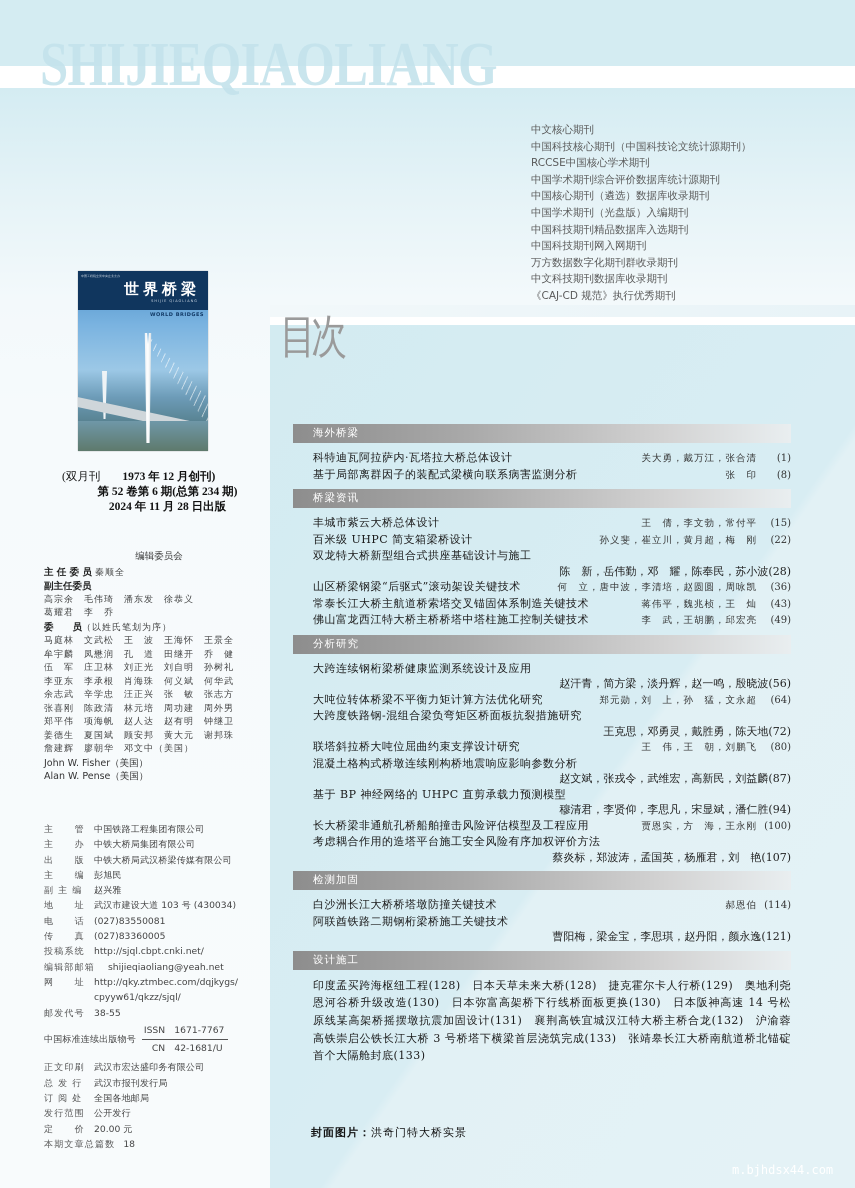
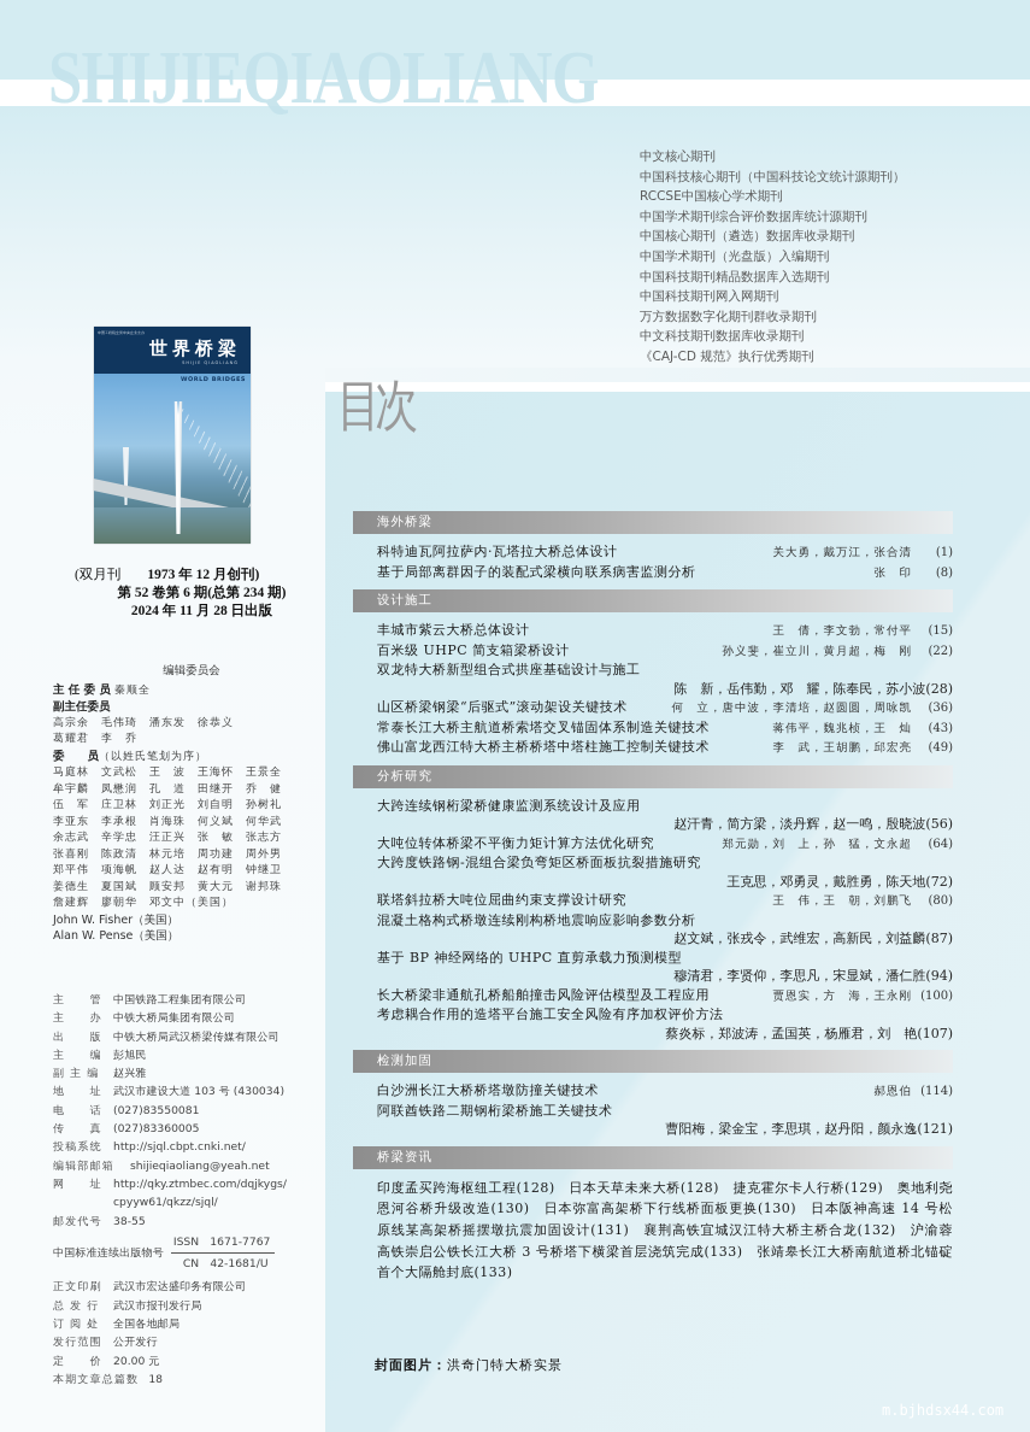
  SHIJIEQIAOLIANG
  中文核心期刊
  中国科技核心期刊（中国科技论文统计源期刊）
  RCCSE中国核心学术期刊
  中国学术期刊综合评价数据库统计源期刊
  中国核心期刊（遴选）数据库收录期刊
  中国学术期刊（光盘版）入编期刊
  中国科技期刊精品数据库入选期刊
  中国科技期刊网入网期刊
  万方数据数字化期刊群收录期刊
  中文科技期刊数据库收录期刊
  《CAJ-CD 规范》执行优秀期刊
  世界桥梁
  (双月刊 1973 年 12 月创刊)
  第 52 卷第 6 期(总第 234 期)
  2024 年 11 月 28 日出版
  编辑委员会
  主 任 委 员 秦顺全
  副主任委员
  高宗余 毛伟琦 潘东发 徐恭义
  葛耀君 李 乔
  委 员（以姓氏笔划为序）
  马庭林 文武松 王 波 王海怀 王景全
  牟宇麟 凤懋润 孔 道 田继开 乔 健
  伍 军 庄卫林 刘正光 刘自明 孙树礼
  李亚东 李承根 肖海珠 何义斌 何华武
  余志武 辛学忠 汪正兴 张 敏 张志方
  张喜刚 陈政清 林元培 周功建 周外男
  郑平伟 项海帆 赵人达 赵有明 钟继卫
  姜德生 夏国斌 顾安邦 黄大元 谢邦珠
  詹建辉 廖朝华 邓文中（美国）
  John W. Fisher（美国）
  Alan W. Pense（美国）
  主 管
  中国铁路工程集团有限公司
  主 办
  中铁大桥局集团有限公司
  出 版
  中铁大桥局武汉桥梁传媒有限公司
  主 编
  彭旭民
  副 主 编
  赵兴雅
  地 址
  武汉市建设大道 103 号 (430034)
  电 话
  (027)83550081
  传 真
  (027)83360005
  投稿系统
  http://sjql.cbpt.cnki.net/
  编辑部邮箱
  shijieqiaoliang@yeah.net
  网 址
  http://qky.ztmbec.com/dqjkygs/
  cpyyw61/qkzz/sjql/
  邮发代号
  38-55
  中国标准连续出版物号
  ISSN 1671-7767
  CN 42-1681/U
  正文印刷
  武汉市宏达盛印务有限公司
  总 发 行
  武汉市报刊发行局
  订 阅 处
  全国各地邮局
  发行范围
  公开发行
  定 价
  20.00 元
  本期文章总篇数
  18
  目次
  海外桥梁
  科特迪瓦阿拉萨内·瓦塔拉大桥总体设计
  关大勇，戴万江，张合清 (1)
  基于局部离群因子的装配式梁横向联系病害监测分析
  张 印 (8)
- 桥梁资讯
+ 设计施工
  丰城市紫云大桥总体设计
  王 倩，李文勃，常付平 (15)
  百米级 UHPC 简支箱梁桥设计
  孙义斐，崔立川，黄月超，梅 刚 (22)
  双龙特大桥新型组合式拱座基础设计与施工
  陈 新，岳伟勤，邓 耀，陈奉民，苏小波
  (28)
  山区桥梁钢梁“后驱式”滚动架设关键技术
  何 立，唐中波，李清培，赵圆圆，周咏凯 (36)
  常泰长江大桥主航道桥索塔交叉锚固体系制造关键技术
  蒋伟平，魏兆桢，王 灿 (43)
  佛山富龙西江特大桥主桥桥塔中塔柱施工控制关键技术
  李 武，王胡鹏，邱宏亮 (49)
  分析研究
  大跨连续钢桁梁桥健康监测系统设计及应用
  赵汗青，简方梁，淡丹辉，赵一鸣，殷晓波
  (56)
  大吨位转体桥梁不平衡力矩计算方法优化研究
  郑元勋，刘 上，孙 猛，文永超 (64)
  大跨度铁路钢-混组合梁负弯矩区桥面板抗裂措施研究
  王克思，邓勇灵，戴胜勇，陈天地
  (72)
  联塔斜拉桥大吨位屈曲约束支撑设计研究
  王 伟，王 朝，刘鹏飞 (80)
  混凝土格构式桥墩连续刚构桥地震响应影响参数分析
  赵文斌，张戎令，武维宏，高新民，刘益麟
  (87)
  基于 BP 神经网络的 UHPC 直剪承载力预测模型
  穆清君，李贤仰，李思凡，宋显斌，潘仁胜
  (94)
  长大桥梁非通航孔桥船舶撞击风险评估模型及工程应用
  贾恩实，方 海，王永刚 (100)
  考虑耦合作用的造塔平台施工安全风险有序加权评价方法
  蔡炎标，郑波涛，孟国英，杨雁君，刘 艳
  (107)
  检测加固
  白沙洲长江大桥桥塔墩防撞关键技术
  郝恩伯 (114)
  阿联酋铁路二期钢桁梁桥施工关键技术
  曹阳梅，梁金宝，李思琪，赵丹阳，颜永逸
  (121)
- 设计施工
+ 桥梁资讯
  印度孟买跨海枢纽工程(128) 日本天草未来大桥(128) 捷克霍尔卡人行桥(129) 奥地利尧恩河谷桥升级改造(130) 日本弥富高架桥下行线桥面板更换(130) 日本阪神高速 14 号松原线某高架桥摇摆墩抗震加固设计(131) 襄荆高铁宜城汉江特大桥主桥合龙(132) 沪渝蓉高铁崇启公铁长江大桥 3 号桥塔下横梁首层浇筑完成(133) 张靖皋长江大桥南航道桥北锚碇首个大隔舱封底(133)
  封面图片：洪奇门特大桥实景
  m.bjhdsx44.com
